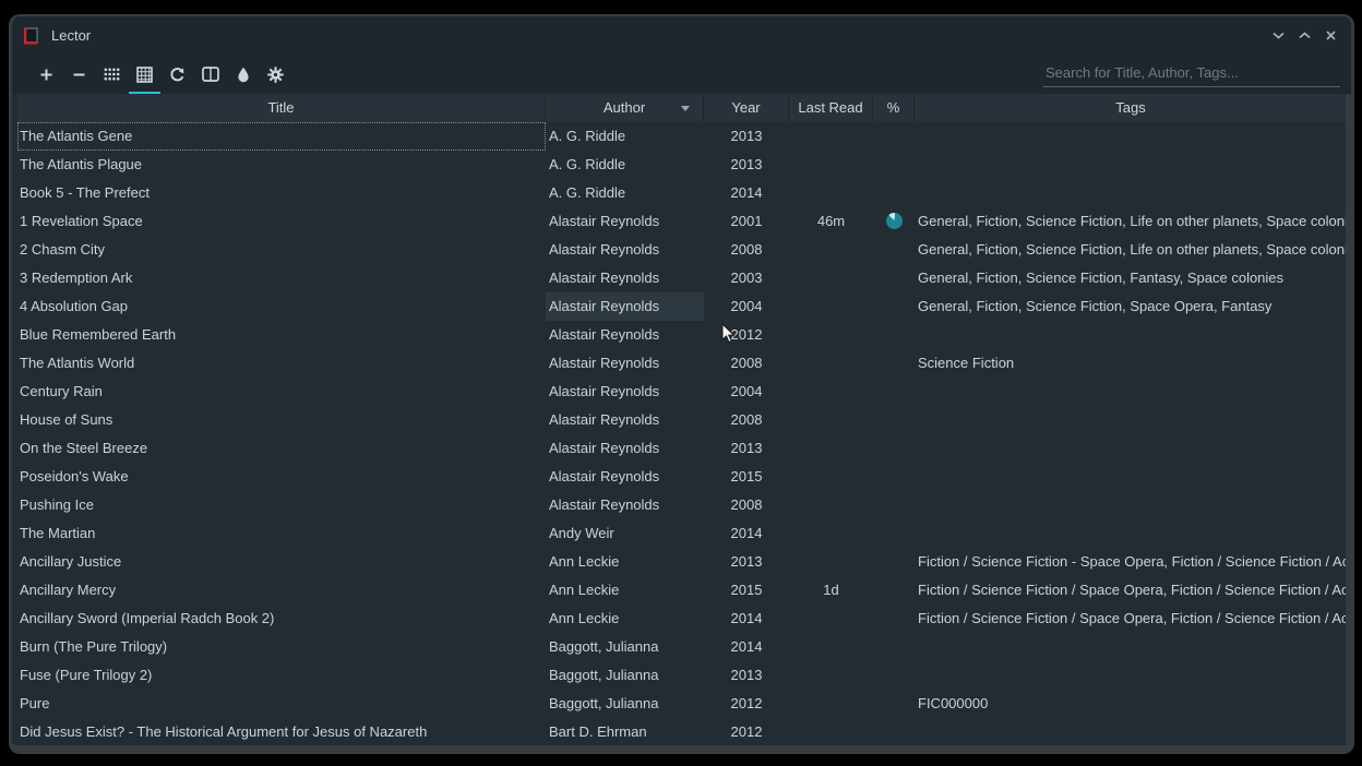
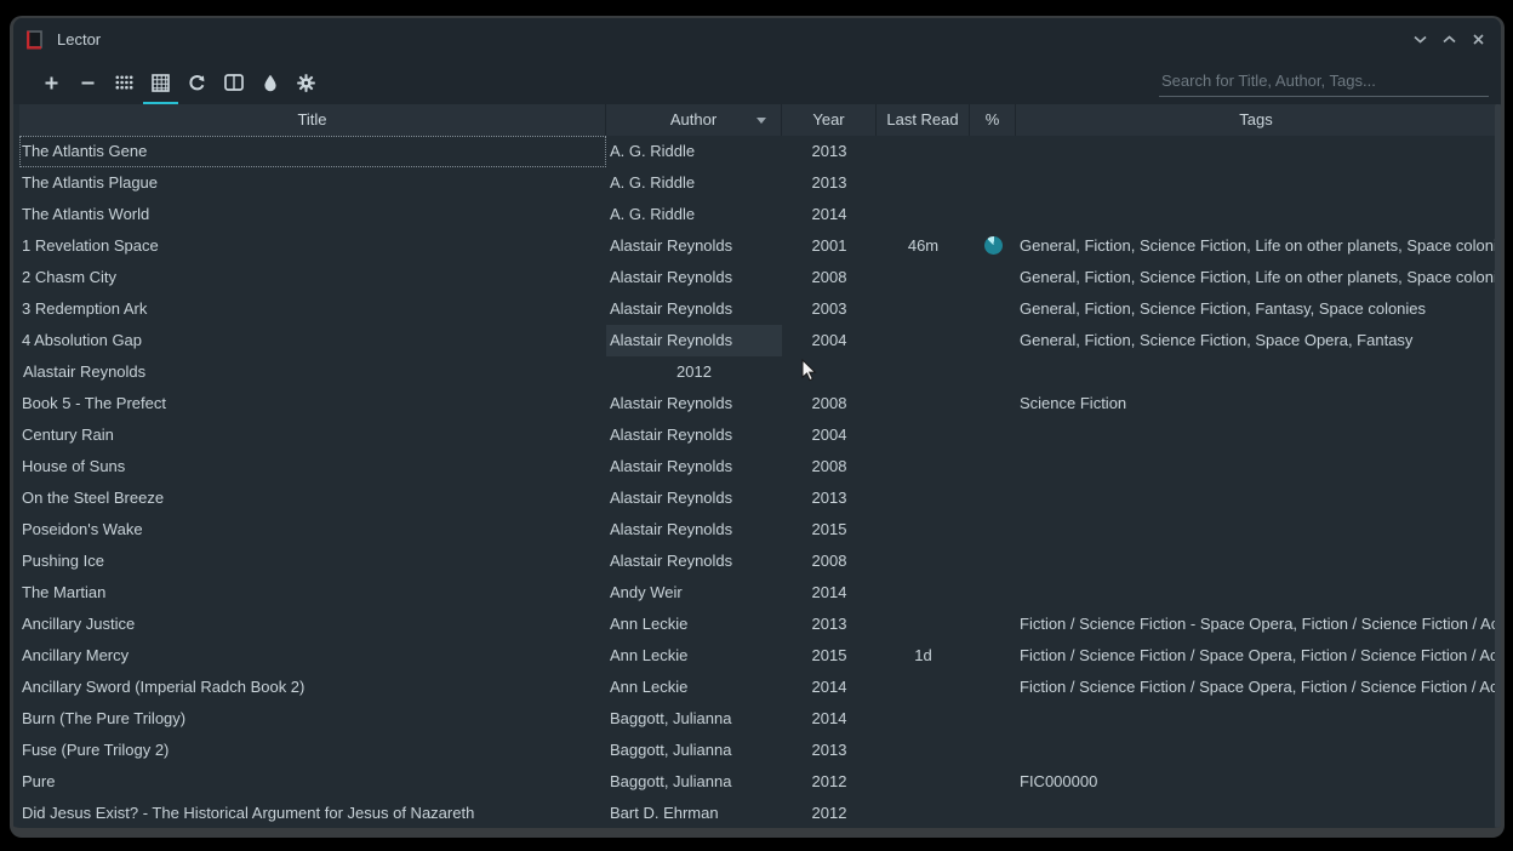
  Lector
  Search for Title, Author, Tags...
  Title
  Author
  Year
  Last Read
  %
  Tags
  The Atlantis Gene
  A. G. Riddle
  2013
  The Atlantis Plague
  A. G. Riddle
  2013
- Book 5 - The Prefect
+ The Atlantis World
  A. G. Riddle
  2014
  1 Revelation Space
  Alastair Reynolds
  2001
  46m
  General, Fiction, Science Fiction, Life on other planets, Space colon
  2 Chasm City
  Alastair Reynolds
  2008
  General, Fiction, Science Fiction, Life on other planets, Space colon
  3 Redemption Ark
  Alastair Reynolds
  2003
  General, Fiction, Science Fiction, Fantasy, Space colonies
  4 Absolution Gap
  Alastair Reynolds
  2004
  General, Fiction, Science Fiction, Space Opera, Fantasy
- Blue Remembered Earth
  Alastair Reynolds
  2012
- The Atlantis World
+ Book 5 - The Prefect
  Alastair Reynolds
  2008
  Science Fiction
  Century Rain
  Alastair Reynolds
  2004
  House of Suns
  Alastair Reynolds
  2008
  On the Steel Breeze
  Alastair Reynolds
  2013
  Poseidon's Wake
  Alastair Reynolds
  2015
  Pushing Ice
  Alastair Reynolds
  2008
  The Martian
  Andy Weir
  2014
  Ancillary Justice
  Ann Leckie
  2013
  Fiction / Science Fiction - Space Opera, Fiction / Science Fiction / A
  Ancillary Mercy
  Ann Leckie
  2015
  1d
  Fiction / Science Fiction / Space Opera, Fiction / Science Fiction / A
  Ancillary Sword (Imperial Radch Book 2)
  Ann Leckie
  2014
  Fiction / Science Fiction / Space Opera, Fiction / Science Fiction / A
  Burn (The Pure Trilogy)
  Baggott, Julianna
  2014
  Fuse (Pure Trilogy 2)
  Baggott, Julianna
  2013
  Pure
  Baggott, Julianna
  2012
  FIC000000
  Did Jesus Exist? - The Historical Argument for Jesus of Nazareth
  Bart D. Ehrman
  2012
